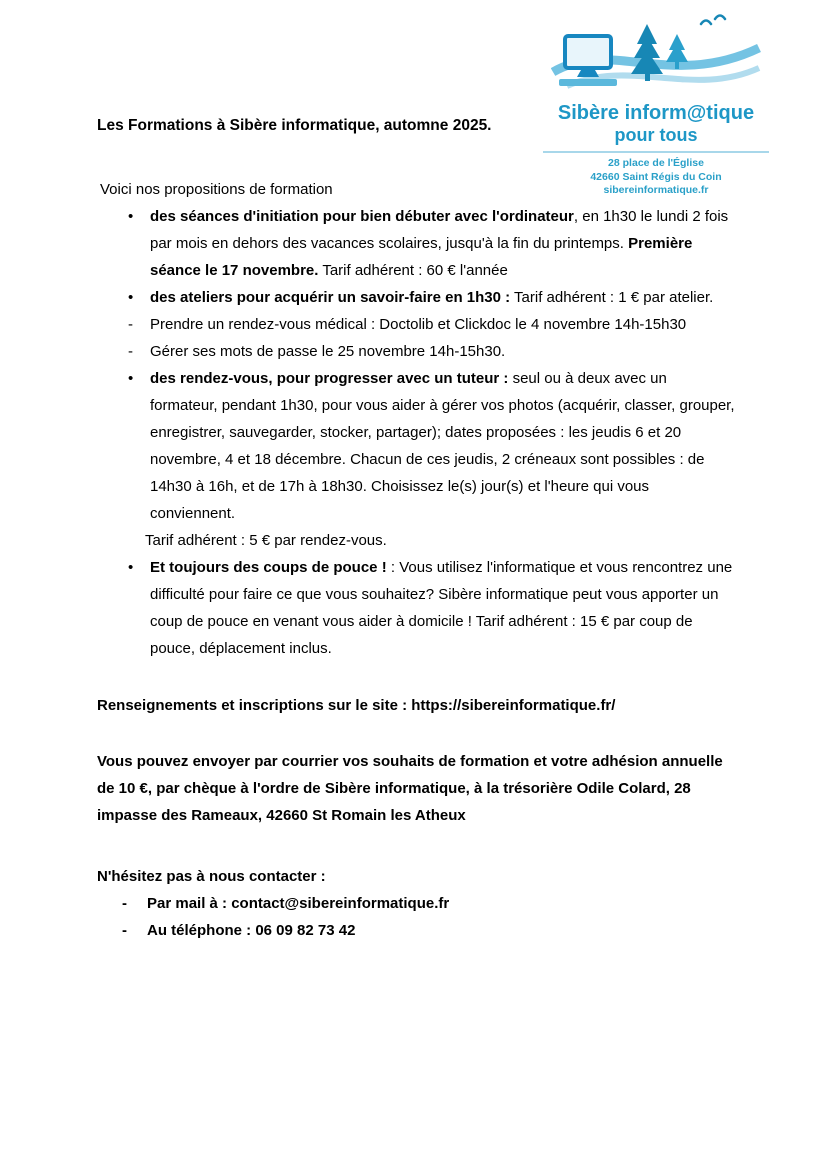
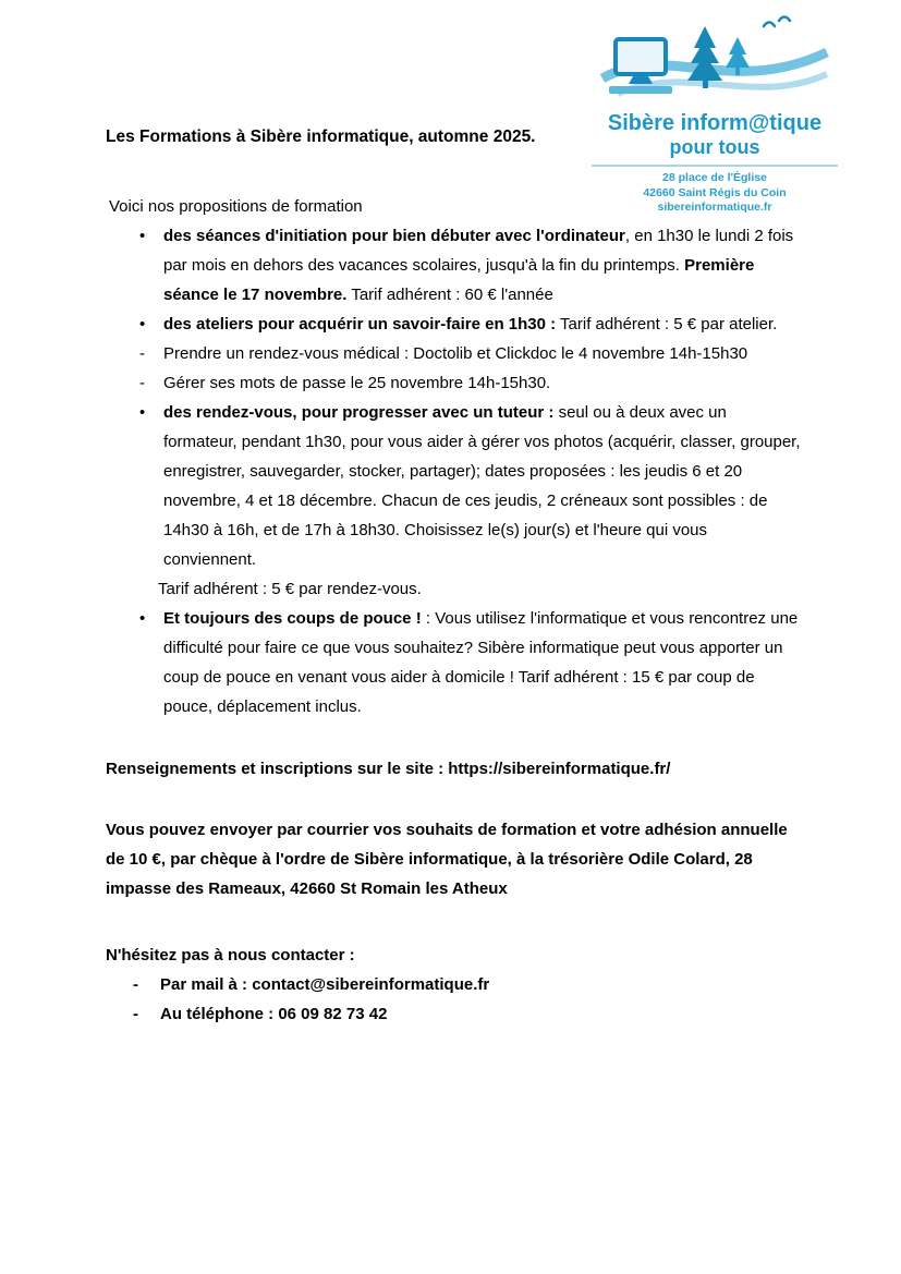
  Sibère inform@tique
  pour tous
  28 place de l'Église
  42660 Saint Régis du Coin
  sibereinformatique.fr
  Les Formations à Sibère informatique, automne 2025.
  Voici nos propositions de formation
  •
  des séances d'initiation pour bien débuter avec l'ordinateur, en 1h30 le lundi 2 fois par mois en dehors des vacances scolaires, jusqu'à la fin du printemps. Première séance le 17 novembre. Tarif adhérent : 60 € l'année
  •
- des ateliers pour acquérir un savoir-faire en 1h30 : Tarif adhérent : 1 € par atelier.
+ des ateliers pour acquérir un savoir-faire en 1h30 : Tarif adhérent : 5 € par atelier.
  -
  Prendre un rendez-vous médical : Doctolib et Clickdoc le 4 novembre 14h-15h30
  -
  Gérer ses mots de passe le 25 novembre 14h-15h30.
  •
  des rendez-vous, pour progresser avec un tuteur : seul ou à deux avec un formateur, pendant 1h30, pour vous aider à gérer vos photos (acquérir, classer, grouper, enregistrer, sauvegarder, stocker, partager); dates proposées : les jeudis 6 et 20 novembre, 4 et 18 décembre. Chacun de ces jeudis, 2 créneaux sont possibles : de 14h30 à 16h, et de 17h à 18h30. Choisissez le(s) jour(s) et l'heure qui vous conviennent.
  Tarif adhérent : 5 € par rendez-vous.
  •
  Et toujours des coups de pouce ! : Vous utilisez l'informatique et vous rencontrez une difficulté pour faire ce que vous souhaitez? Sibère informatique peut vous apporter un coup de pouce en venant vous aider à domicile ! Tarif adhérent : 15 € par coup de pouce, déplacement inclus.
  Renseignements et inscriptions sur le site : https://sibereinformatique.fr/
  Vous pouvez envoyer par courrier vos souhaits de formation et votre adhésion annuelle de 10 €, par chèque à l'ordre de Sibère informatique, à la trésorière Odile Colard, 28 impasse des Rameaux, 42660 St Romain les Atheux
  N'hésitez pas à nous contacter :
  -
  Par mail à : contact@sibereinformatique.fr
  -
  Au téléphone : 06 09 82 73 42
